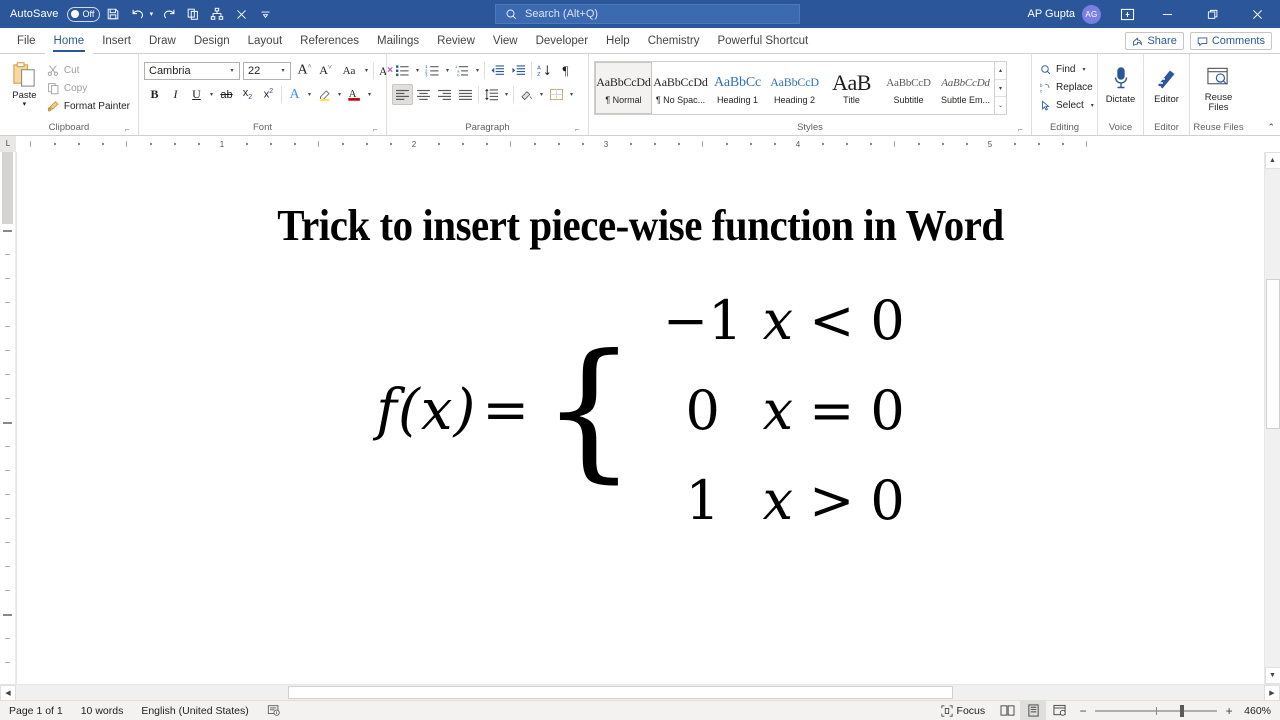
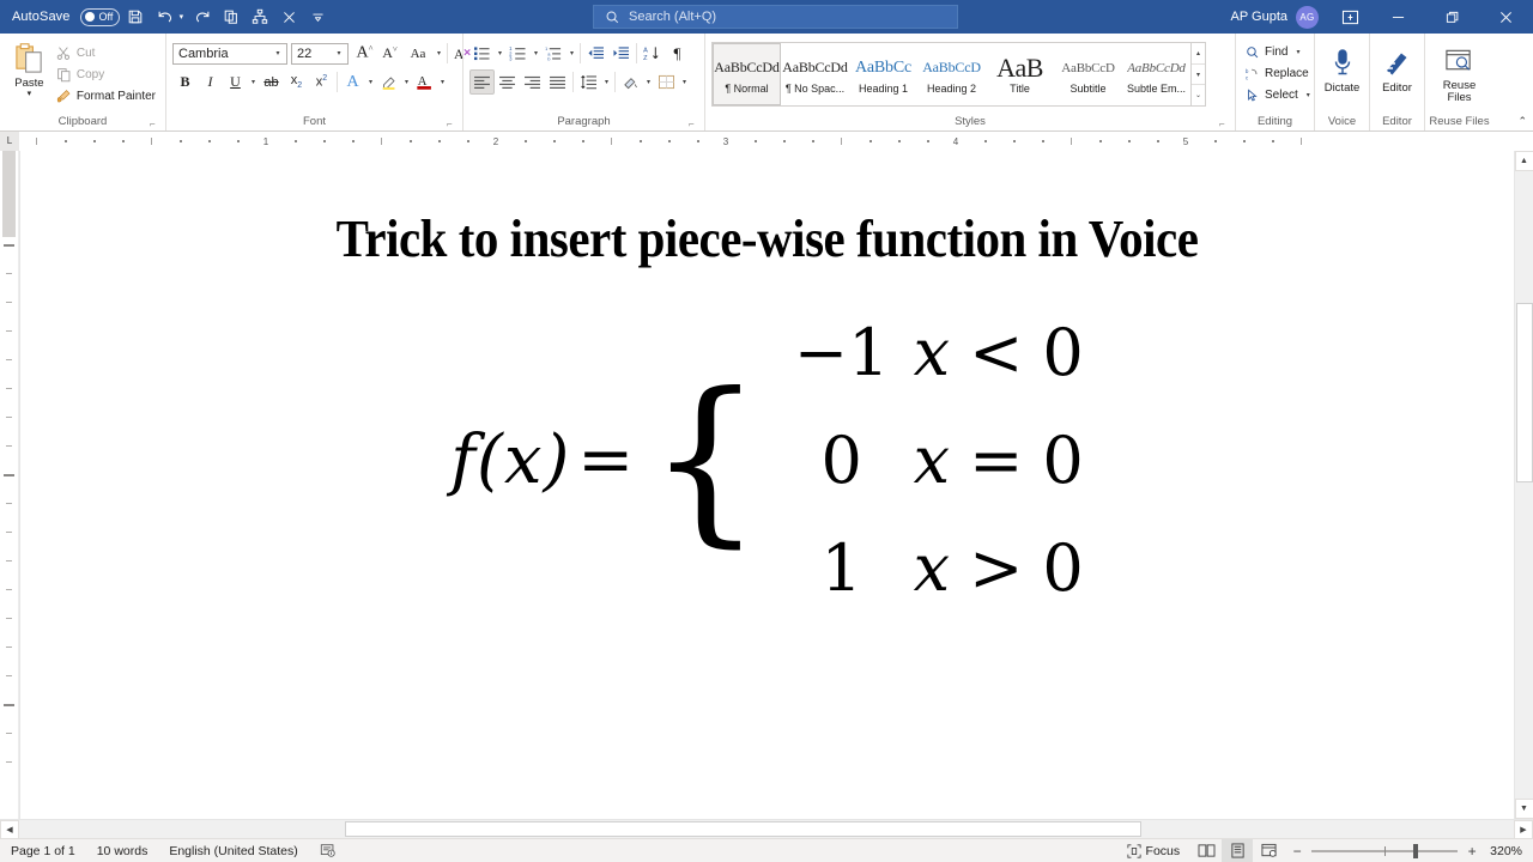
  AutoSave
  Off
  Search (Alt+Q)
  AP Gupta
  AG
- File
- Home
- Insert
- Draw
- Design
- Layout
- References
- Mailings
- Review
- View
- Developer
- Help
- Chemistry
- Powerful Shortcut
- Share
- Comments
  Paste
  Cut
  Copy
  Format Painter
  Clipboard
  ⌐
  Cambria
  22
  A˄
  A˅
  Aa
  A
  B
  I
  U
  ab
  A
  A
  Font
  ⌐
  ¶
  Paragraph
  ⌐
  AaBbCcDd
  ¶ Normal
  AaBbCcDd
  ¶ No Spac...
  AaBbCc
  Heading 1
  AaBbCcD
  Heading 2
  AaB
  Title
  AaBbCcD
  Subtitle
  AaBbCcDd
  Subtle Em...
  Styles
  ⌐
  Find
  Replace
  Select
  Editing
  Dictate
  Voice
  Editor
  Editor
  Reuse
  Files
  Reuse Files
  ⌃
  L
  1
  2
  3
  4
  5
- Trick to insert piece-wise function in Word
+ Trick to insert piece-wise function in Voice
  f(x)
  =
  {
  −1
  x
  <
  0
  0
  x
  =
  0
  1
  x
  >
  0
  Page 1 of 1
  10 words
  English (United States)
  Focus
  −
  +
- 460%
+ 320%
